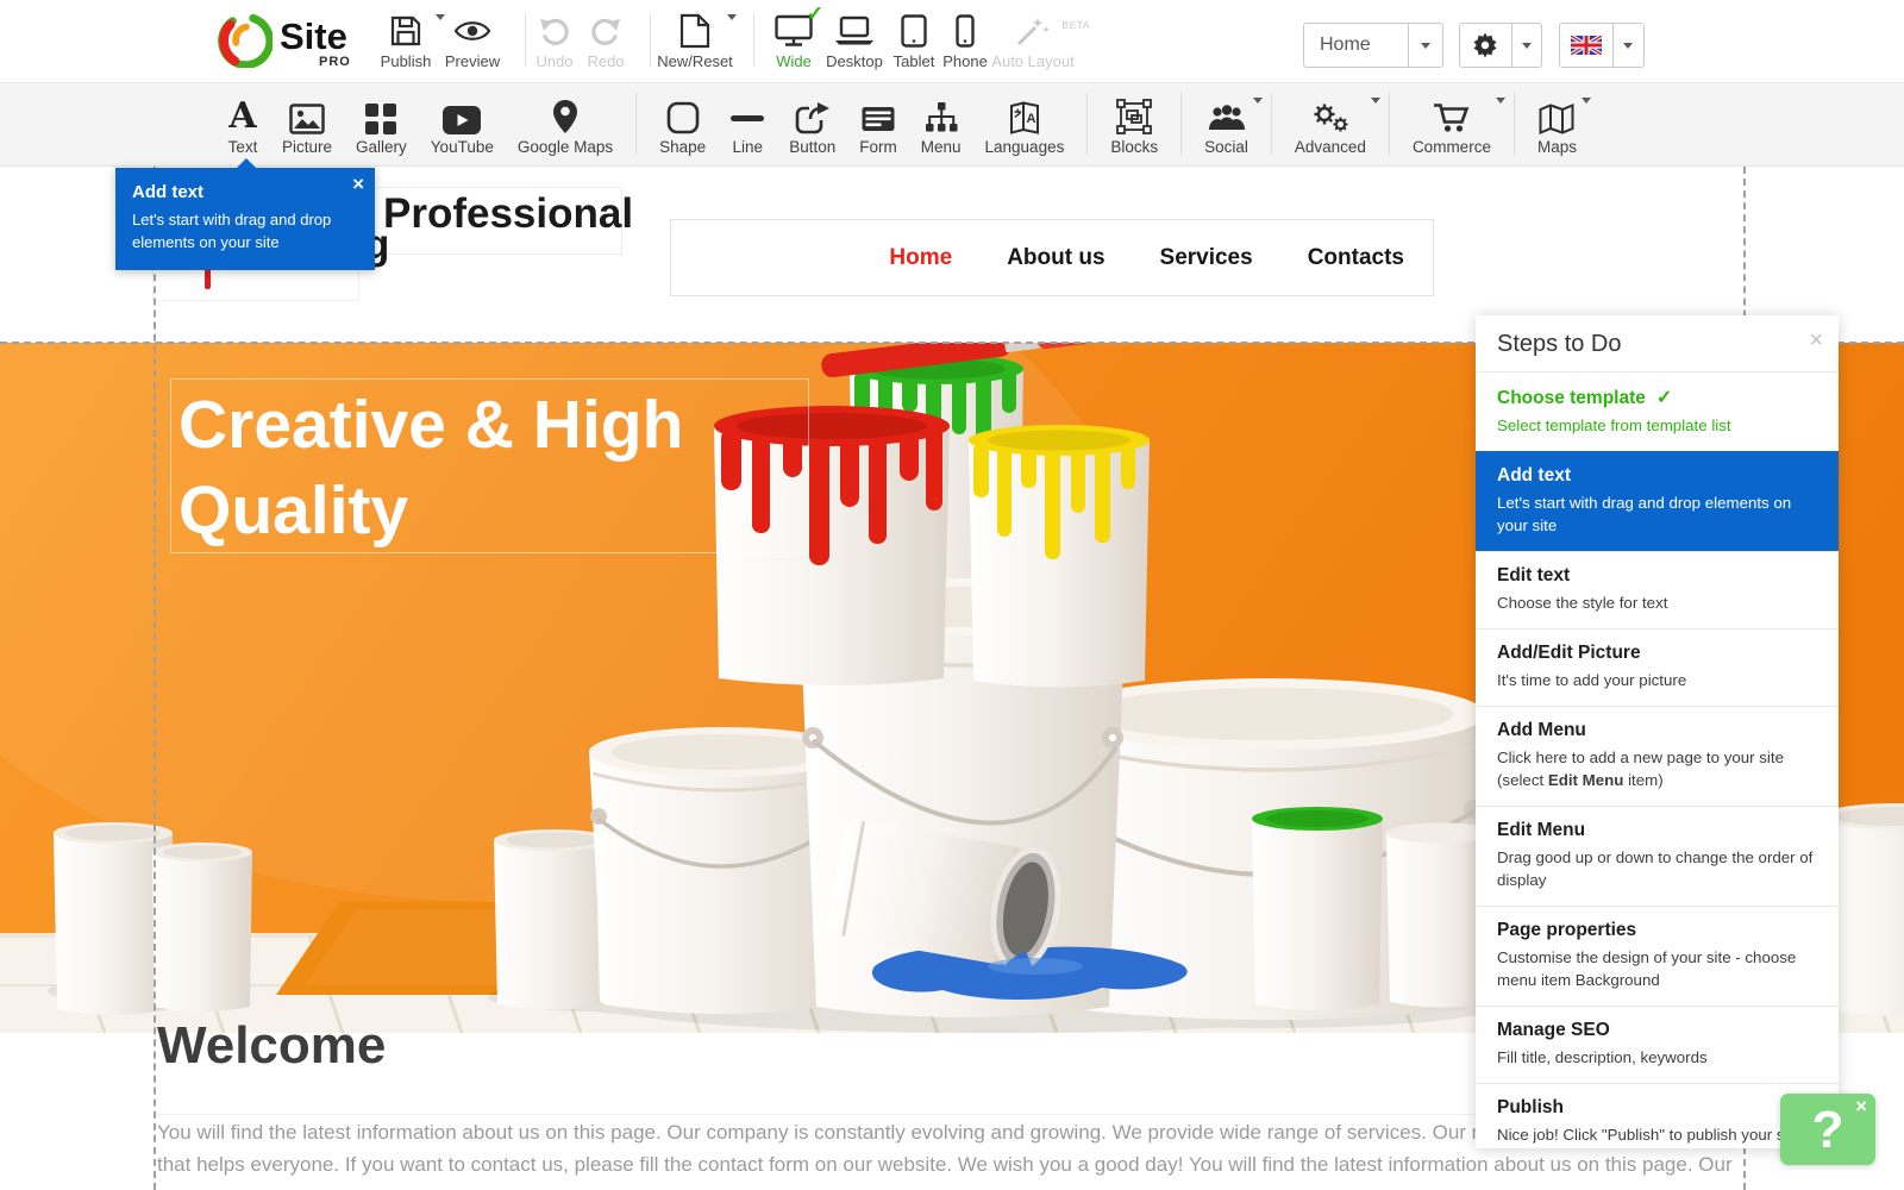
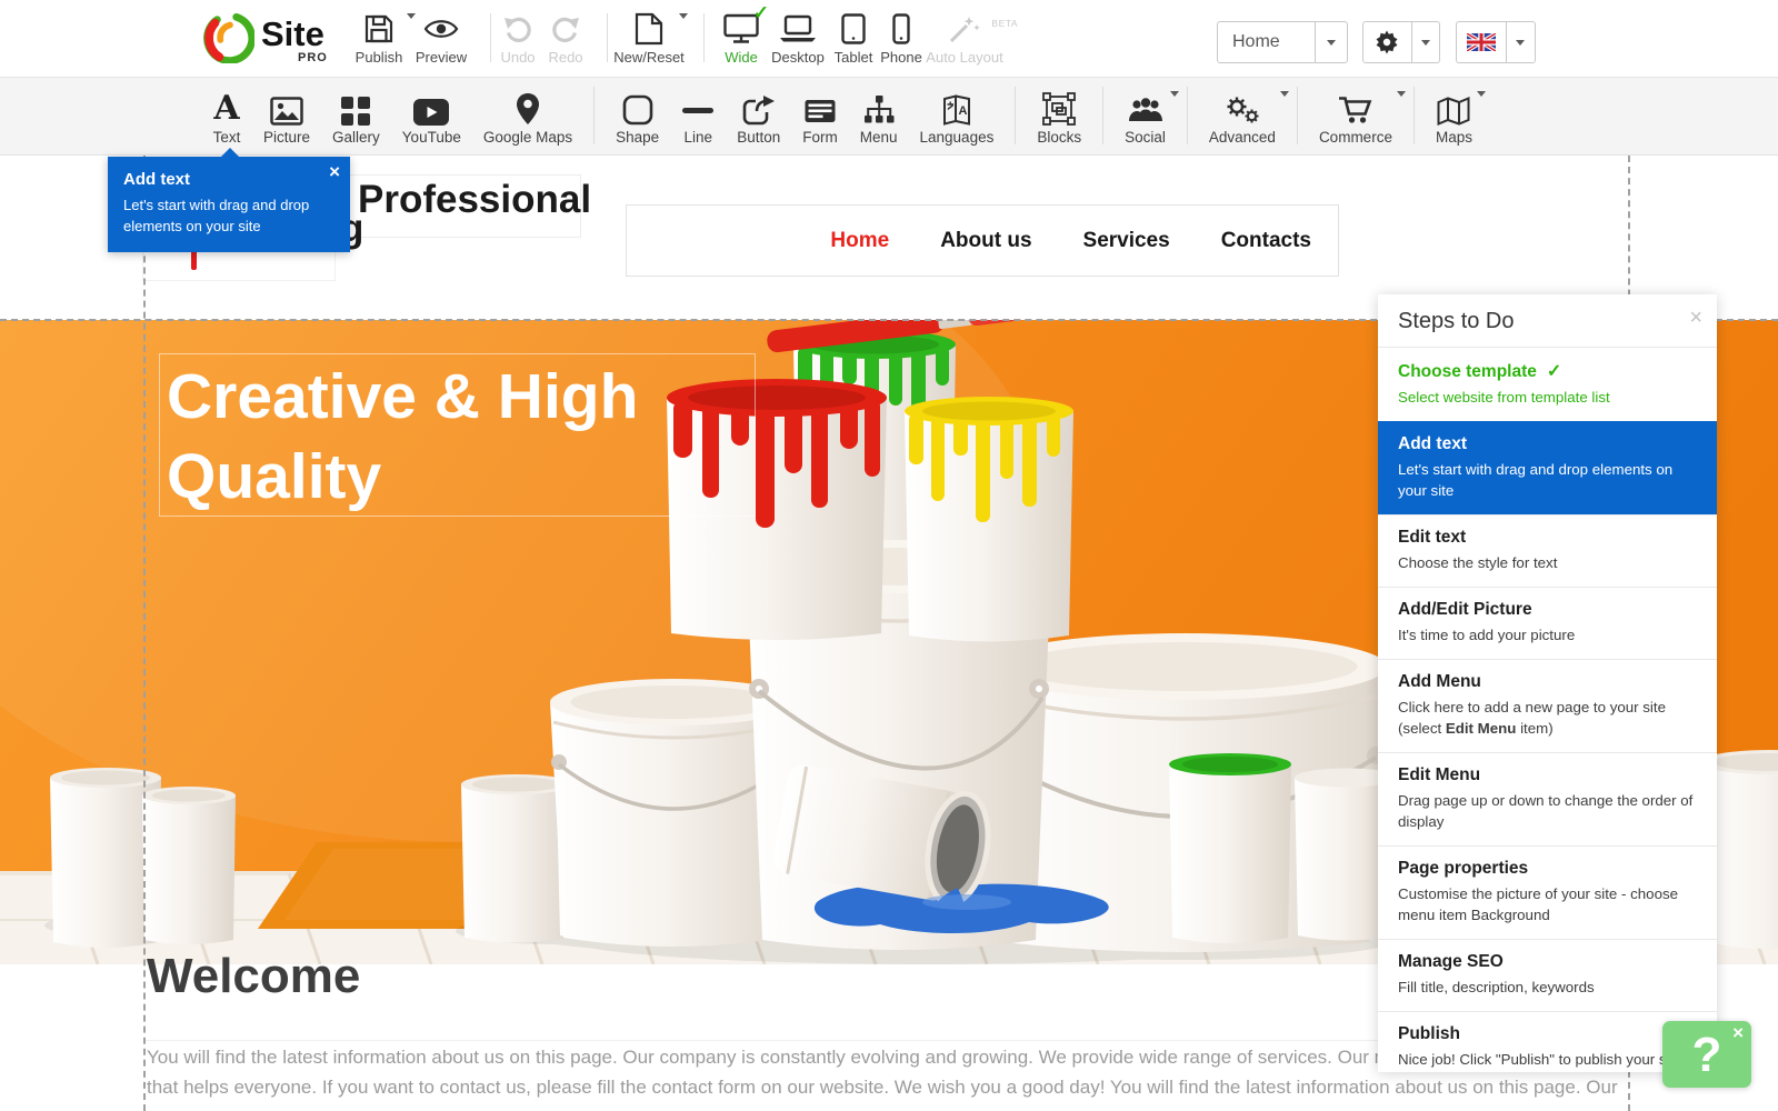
  Site
  PRO
  Publish
  Preview
  Undo
  Redo
  New/Reset
  ✓
  Wide
  Desktop
  Tablet
  Phone
  BETA
  Auto Layout
  Home
  A
  Text
  Picture
  Gallery
  YouTube
  Google Maps
  Shape
  Line
  Button
  Form
  Menu
  A
  Languages
  Blocks
  Social
  Advanced
  Commerce
  Maps
  Professional
  g
  Home
  About us
  Services
  Contacts
  Creative & High
  Quality
  Welcome
  You will find the latest information about us on this page. Our company is constantly evolving and growing. We provide wide range of services. Our
  that helps everyone. If you want to contact us, please fill the contact form on our website. We wish you a good day! You will find the latest information about us on this page. Our
  Steps to Do
  ×
  Choose template ✓
- Select template from template list
+ Select website from template list
  Add text
  Let's start with drag and drop elements on your site
  Edit text
  Choose the style for text
  Add/Edit Picture
  It's time to add your picture
  Add Menu
  Click here to add a new page to your site (select Edit Menu item)
  Edit Menu
- Drag good up or down to change the order of display
+ Drag page up or down to change the order of display
  Page properties
- Customise the design of your site - choose menu item Background
+ Customise the picture of your site - choose menu item Background
  Manage SEO
  Fill title, description, keywords
  Publish
  Nice job! Click "Publish" to publish your
  ×
  Add text
  Let's start with drag and drop elements on your site
  ?
  ×
